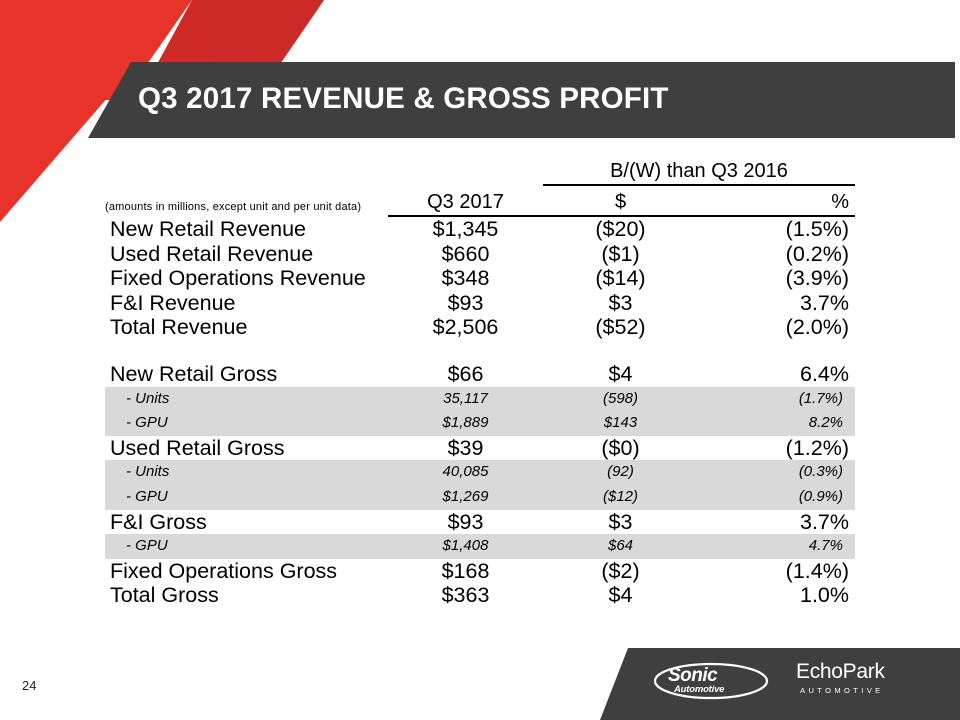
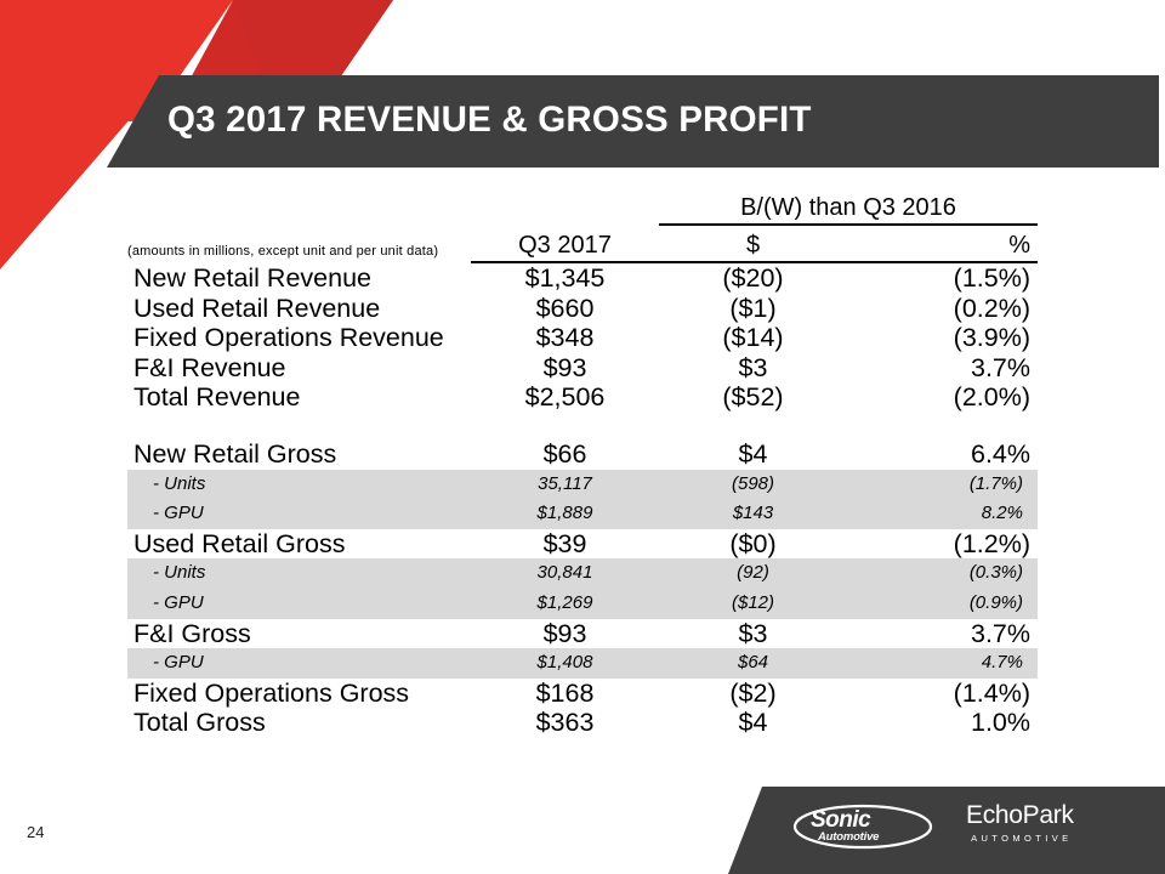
  Q3 2017 REVENUE & GROSS PROFIT
  		B/(W) than Q3 2016
  (amounts in millions, except unit and per unit data)	Q3 2017	$	%
  New Retail Revenue	$1,345	($20)	(1.5%)
  Used Retail Revenue	$660	($1)	(0.2%)
  Fixed Operations Revenue	$348	($14)	(3.9%)
  F&I Revenue	$93	$3	3.7%
  Total Revenue	$2,506	($52)	(2.0%)
  New Retail Gross	$66	$4	6.4%
  - Units	35,117	(598)	(1.7%)
  - GPU	$1,889	$143	8.2%
  Used Retail Gross	$39	($0)	(1.2%)
- - Units	40,085	(92)	(0.3%)
+ - Units	30,841	(92)	(0.3%)
  - GPU	$1,269	($12)	(0.9%)
  F&I Gross	$93	$3	3.7%
  - GPU	$1,408	$64	4.7%
  Fixed Operations Gross	$168	($2)	(1.4%)
  Total Gross	$363	$4	1.0%
  24
  Sonic
  Automotive
  EchoPark
  AUTOMOTIVE
